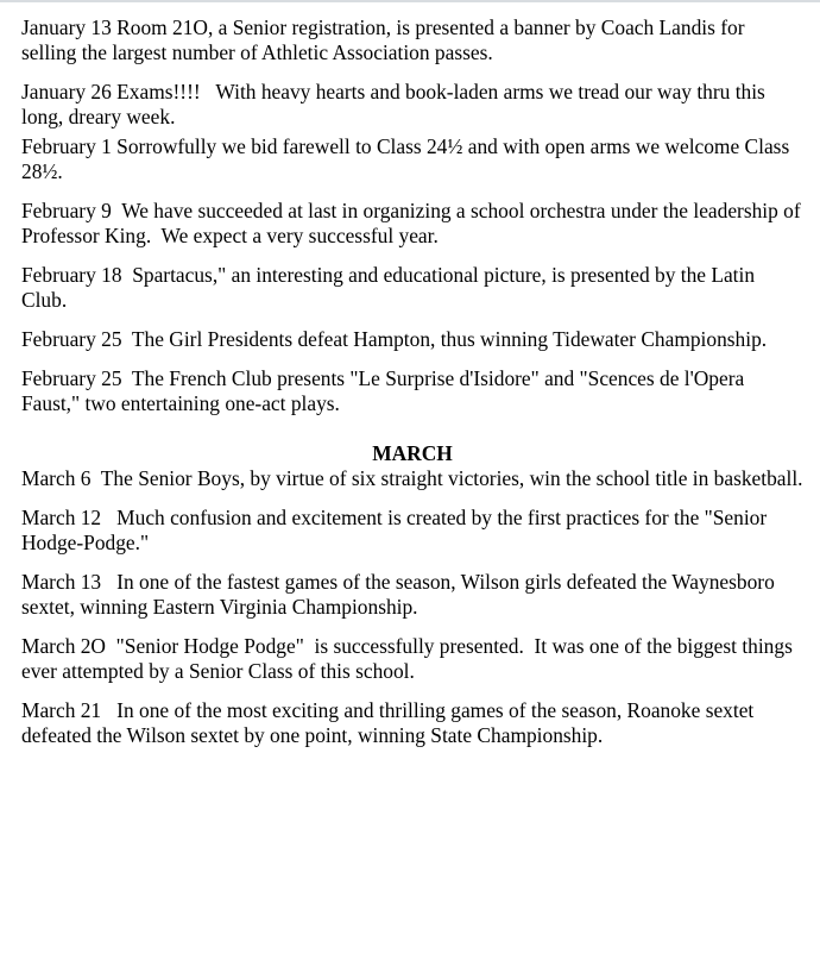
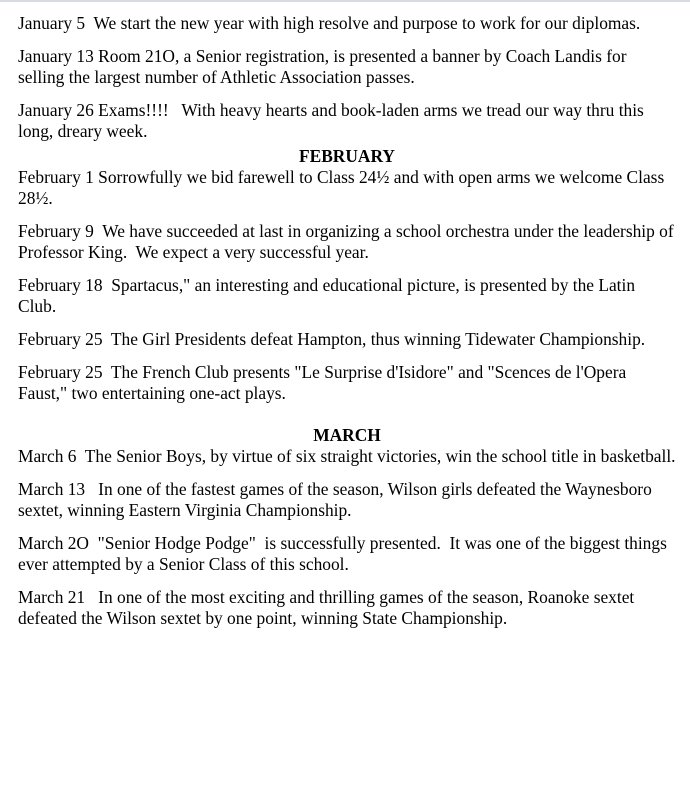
+ January 5 We start the new year with high resolve and purpose to work for our diplomas.
  January 13 Room 21O, a Senior registration, is presented a banner by Coach Landis for selling the largest number of Athletic Association passes.
  January 26 Exams!!!! With heavy hearts and book-laden arms we tread our way thru this long, dreary week.
+ FEBRUARY
  February 1 Sorrowfully we bid farewell to Class 24½ and with open arms we welcome Class 28½.
  February 9 We have succeeded at last in organizing a school orchestra under the leadership of Professor King. We expect a very successful year.
  February 18 Spartacus," an interesting and educational picture, is presented by the Latin Club.
  February 25 The Girl Presidents defeat Hampton, thus winning Tidewater Championship.
  February 25 The French Club presents "Le Surprise d'Isidore" and "Scences de l'Opera Faust," two entertaining one-act plays.
  MARCH
  March 6 The Senior Boys, by virtue of six straight victories, win the school title in basketball.
- March 12 Much confusion and excitement is created by the first practices for the "Senior Hodge-Podge."
  March 13 In one of the fastest games of the season, Wilson girls defeated the Waynesboro sextet, winning Eastern Virginia Championship.
  March 2O "Senior Hodge Podge" is successfully presented. It was one of the biggest things ever attempted by a Senior Class of this school.
  March 21 In one of the most exciting and thrilling games of the season, Roanoke sextet
  defeated the Wilson sextet by one point, winning State Championship.
